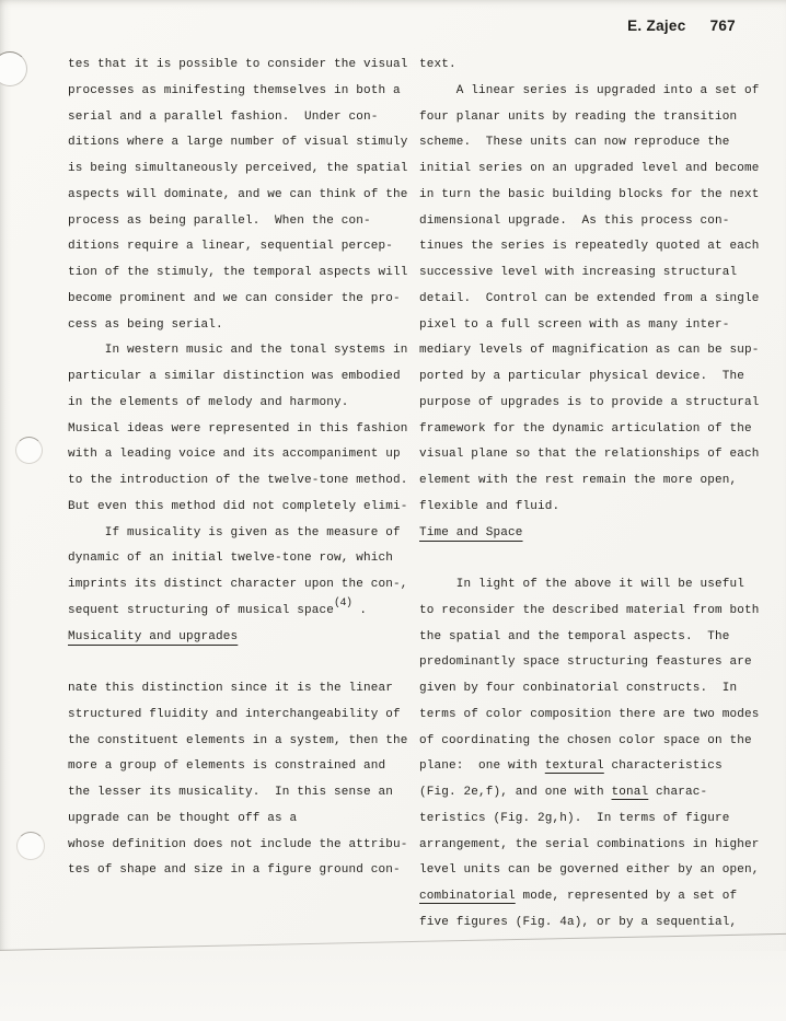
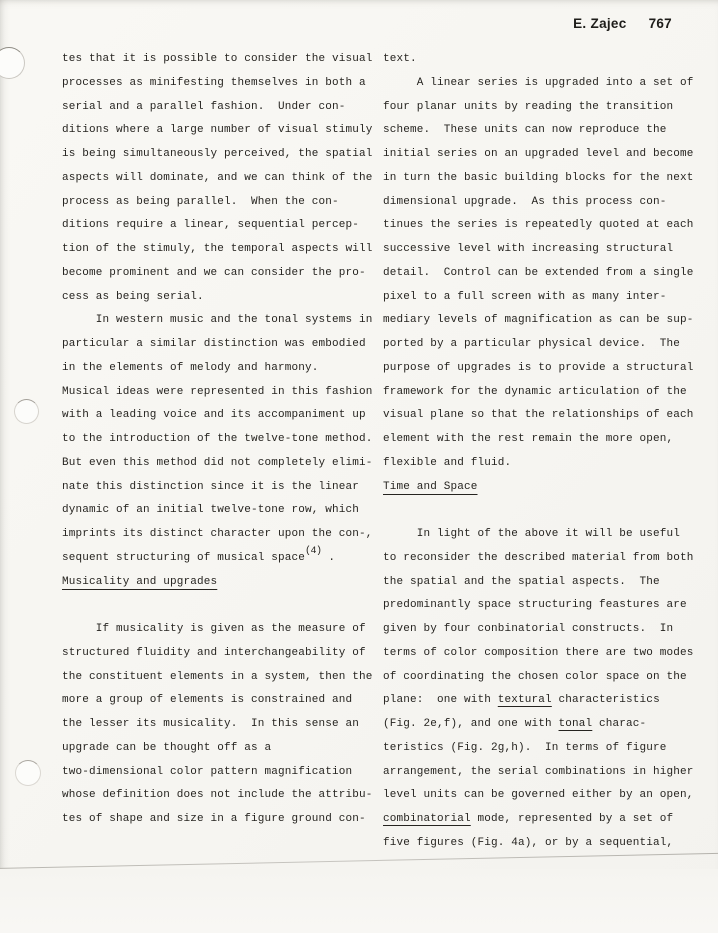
  E. Zajec
  767
  tes that it is possible to consider the visual
  processes as minifesting themselves in both a
  serial and a parallel fashion. Under con-
  ditions where a large number of visual stimuly
  is being simultaneously perceived, the spatial
  aspects will dominate, and we can think of the
  process as being parallel. When the con-
  ditions require a linear, sequential percep-
  tion of the stimuly, the temporal aspects will
  become prominent and we can consider the pro-
  cess as being serial.
  In western music and the tonal systems in
  particular a similar distinction was embodied
  in the elements of melody and harmony.
  Musical ideas were represented in this fashion
  with a leading voice and its accompaniment up
  to the introduction of the twelve-tone method.
  But even this method did not completely elimi-
- If musicality is given as the measure of
+ nate this distinction since it is the linear
  dynamic of an initial twelve-tone row, which
  imprints its distinct character upon the con-,
  sequent structuring of musical space(4) .
  Musicality and upgrades
- nate this distinction since it is the linear
+ If musicality is given as the measure of
  structured fluidity and interchangeability of
  the constituent elements in a system, then the
  more a group of elements is constrained and
  the lesser its musicality. In this sense an
  upgrade can be thought off as a
+ two-dimensional color pattern magnification
  whose definition does not include the attribu-
  tes of shape and size in a figure ground con-
  text.
  A linear series is upgraded into a set of
  four planar units by reading the transition
  scheme. These units can now reproduce the
  initial series on an upgraded level and become
  in turn the basic building blocks for the next
  dimensional upgrade. As this process con-
  tinues the series is repeatedly quoted at each
  successive level with increasing structural
  detail. Control can be extended from a single
  pixel to a full screen with as many inter-
  mediary levels of magnification as can be sup-
  ported by a particular physical device. The
  purpose of upgrades is to provide a structural
  framework for the dynamic articulation of the
  visual plane so that the relationships of each
  element with the rest remain the more open,
  flexible and fluid.
  Time and Space
  In light of the above it will be useful
  to reconsider the described material from both
- the spatial and the temporal aspects. The
+ the spatial and the spatial aspects. The
  predominantly space structuring feastures are
  given by four conbinatorial constructs. In
  terms of color composition there are two modes
  of coordinating the chosen color space on the
  plane: one with textural characteristics
  (Fig. 2e,f), and one with tonal charac-
  teristics (Fig. 2g,h). In terms of figure
  arrangement, the serial combinations in higher
  level units can be governed either by an open,
  combinatorial mode, represented by a set of
  five figures (Fig. 4a), or by a sequential,
